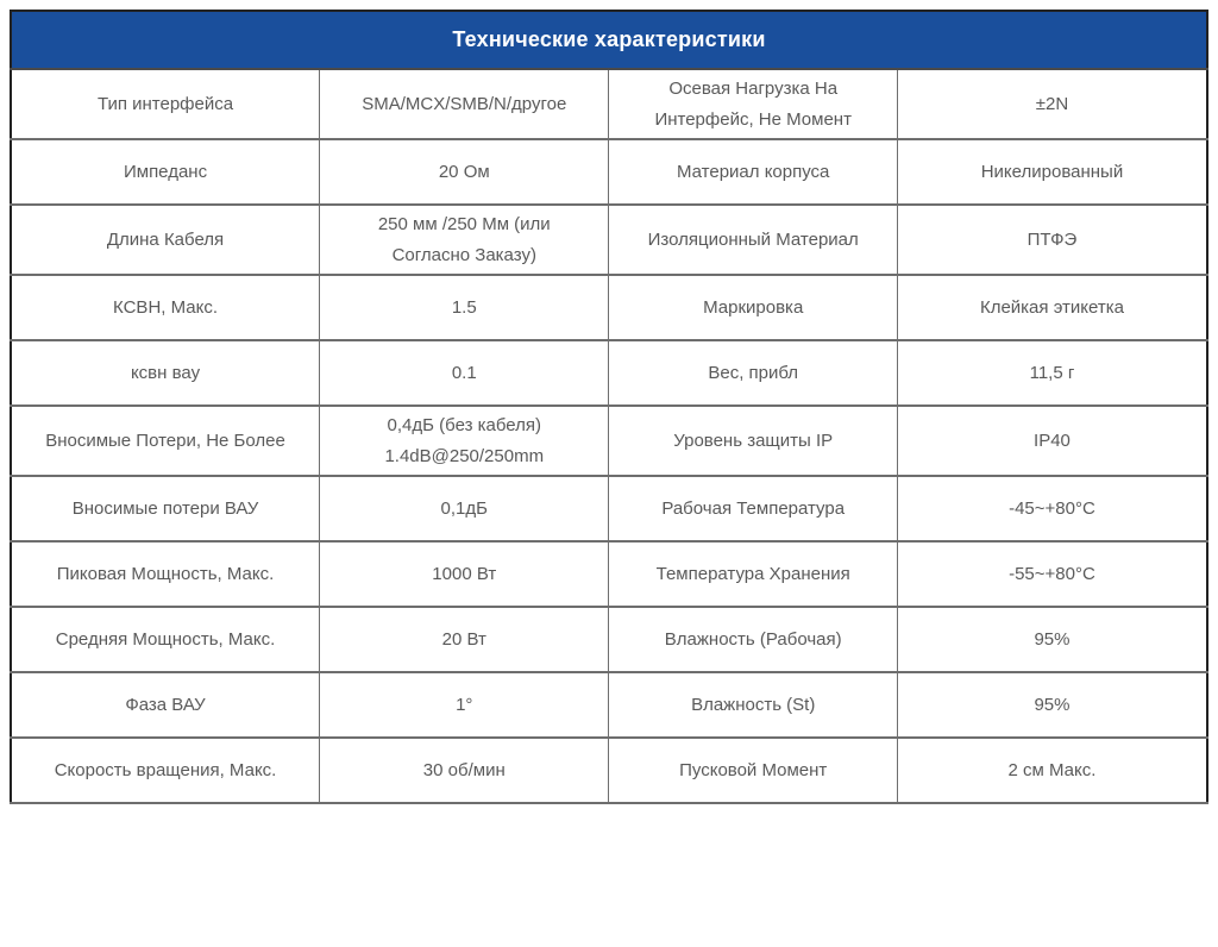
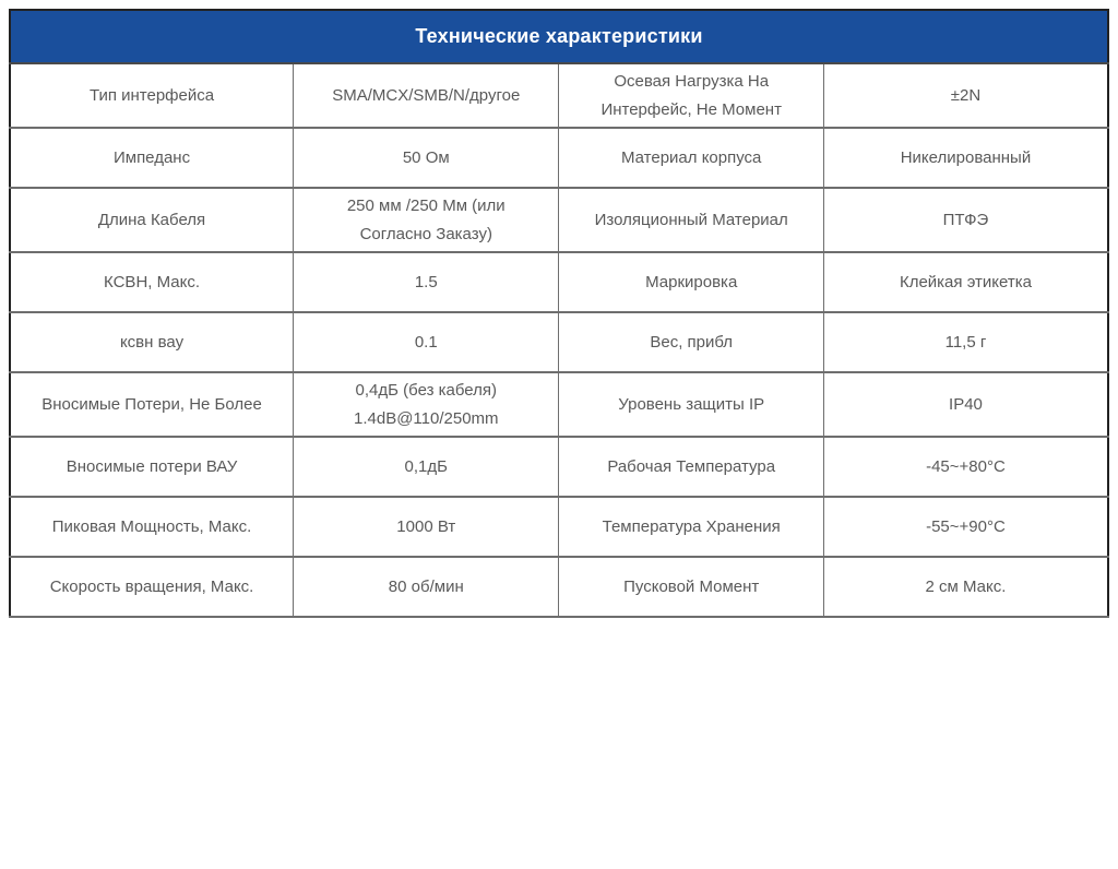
  Технические характеристики
  Тип интерфейса	SMA/MCX/SMB/N/другое	Осевая Нагрузка На Интерфейс, Не Момент	±2N
- Импеданс	20 Ом	Материал корпуса	Никелированный
+ Импеданс	50 Ом	Материал корпуса	Никелированный
  Длина Кабеля	250 мм /250 Мм (или Согласно Заказу)	Изоляционный Материал	ПТФЭ
  КСВН, Макс.	1.5	Маркировка	Клейкая этикетка
  ксвн вау	0.1	Вес, прибл	11,5 г
- Вносимые Потери, Не Более	0,4дБ (без кабеля) 1.4dB@250/250mm	Уровень защиты IP	IP40
+ Вносимые Потери, Не Более	0,4дБ (без кабеля) 1.4dB@110/250mm	Уровень защиты IP	IP40
  Вносимые потери ВАУ	0,1дБ	Рабочая Температура	-45~+80°C
- Пиковая Мощность, Макс.	1000 Вт	Температура Хранения	-55~+80°C
+ Пиковая Мощность, Макс.	1000 Вт	Температура Хранения	-55~+90°C
- Средняя Мощность, Макс.	20 Вт	Влажность (Рабочая)	95%
- Фаза ВАУ	1°	Влажность (St)	95%
- Скорость вращения, Макс.	30 об/мин	Пусковой Момент	2 см Макс.
+ Скорость вращения, Макс.	80 об/мин	Пусковой Момент	2 см Макс.
